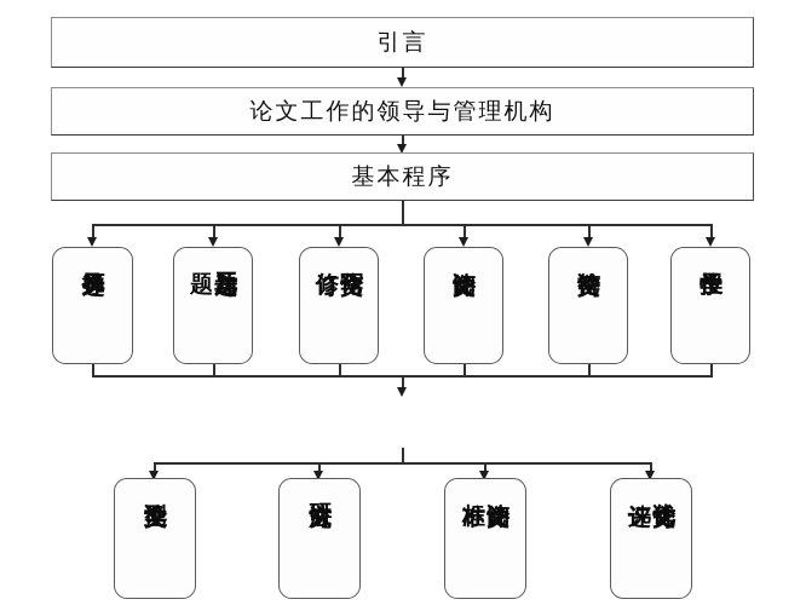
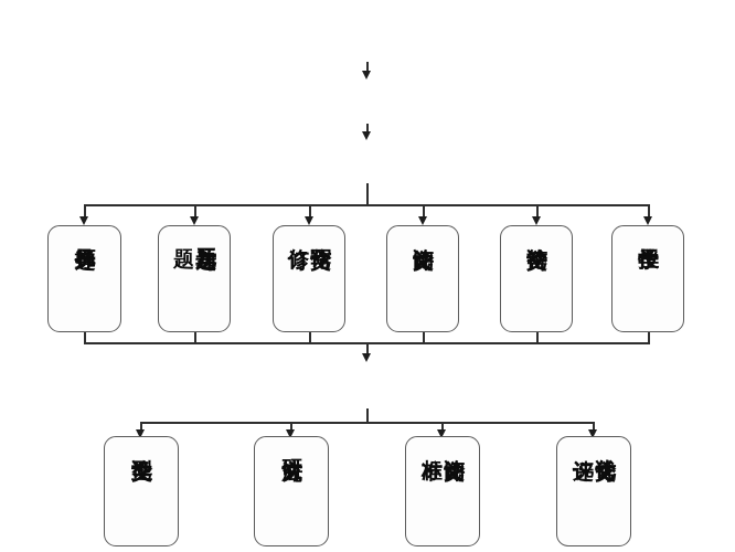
- 引言
- 论文工作的领导与管理机构
- 基本程序
